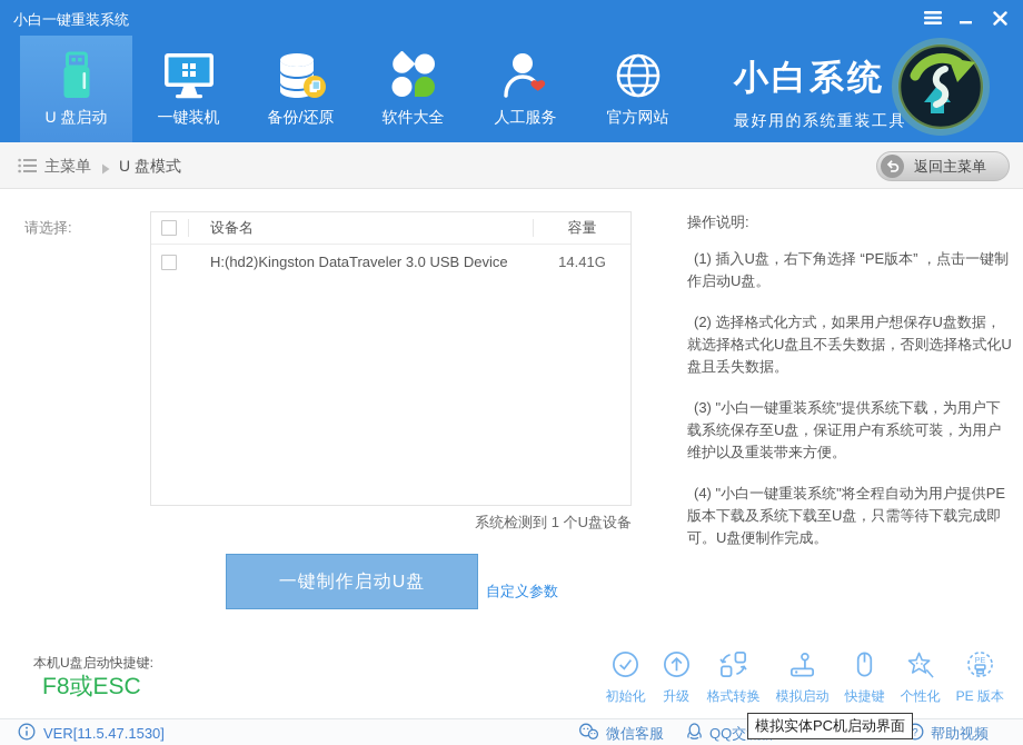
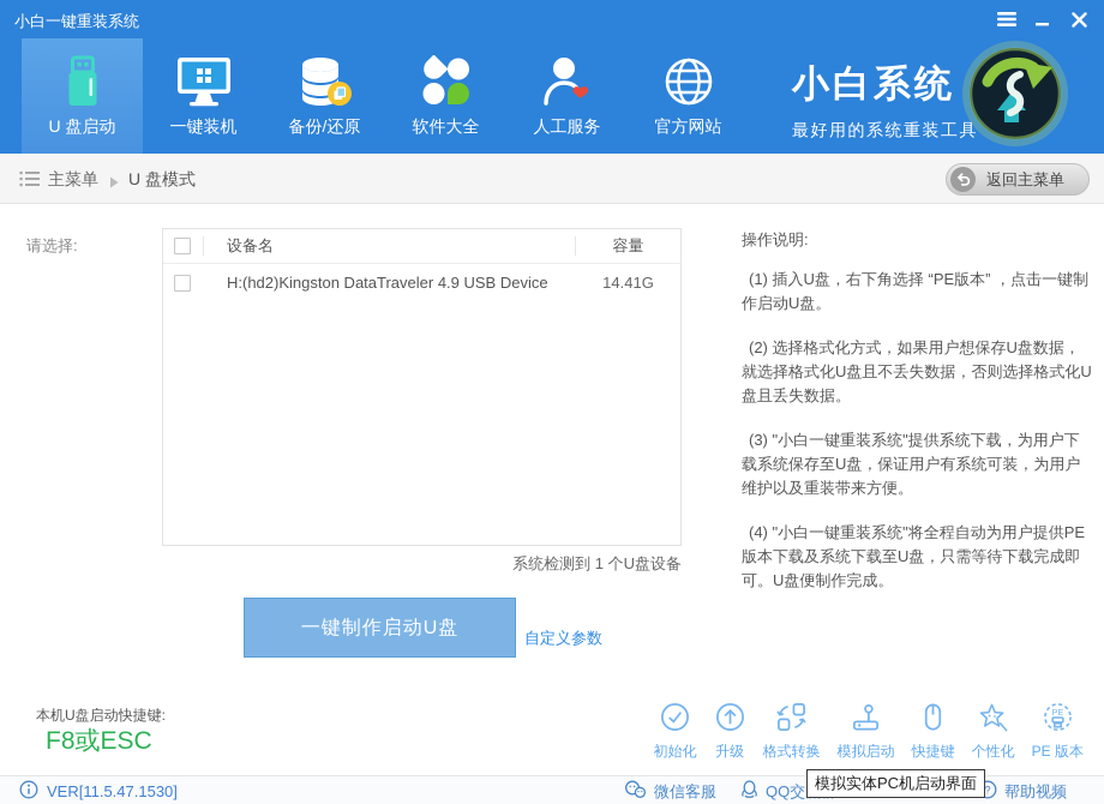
  小白一键重装系统
  U 盘启动
  一键装机
  备份/还原
  软件大全
  人工服务
  官方网站
  小白系统
  最好用的系统重装工具
  主菜单
  U 盘模式
  返回主菜单
  请选择:
  设备名
  容量
- H:(hd2)Kingston DataTraveler 3.0 USB Device
+ H:(hd2)Kingston DataTraveler 4.9 USB Device
  14.41G
  系统检测到 1 个U盘设备
  一键制作启动U盘
  自定义参数
  操作说明:
  (1) 插入U盘，右下角选择 “PE版本” ，点击一键制作启动U盘。
  (2) 选择格式化方式，如果用户想保存U盘数据，就选择格式化U盘且不丢失数据，否则选择格式化U盘且丢失数据。
  (3) "小白一键重装系统"提供系统下载，为用户下载系统保存至U盘，保证用户有系统可装，为用户维护以及重装带来方便。
  (4) "小白一键重装系统"将全程自动为用户提供PE版本下载及系统下载至U盘，只需等待下载完成即可。U盘便制作完成。
  本机U盘启动快捷键:
  F8或ESC
  初始化
  升级
  格式转换
  模拟启动
  快捷键
  个性化
  PE
  PE 版本
  VER[11.5.47.1530]
  微信客服
  ?
  帮助视频
  模拟实体PC机启动界面
